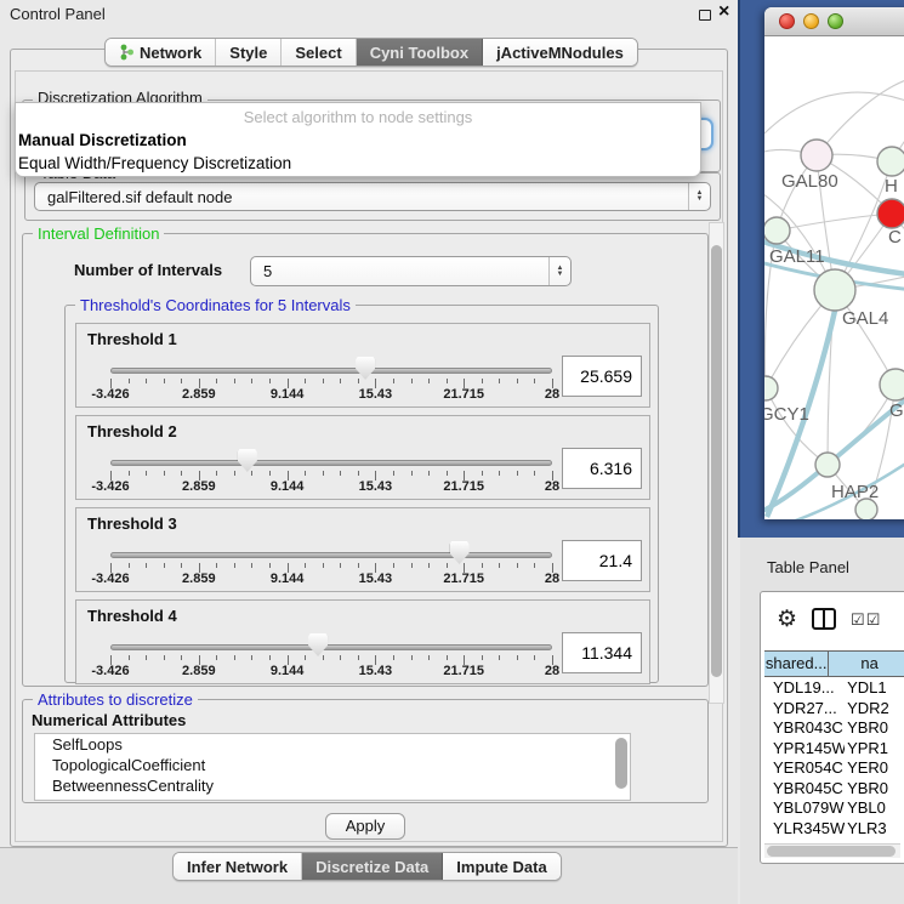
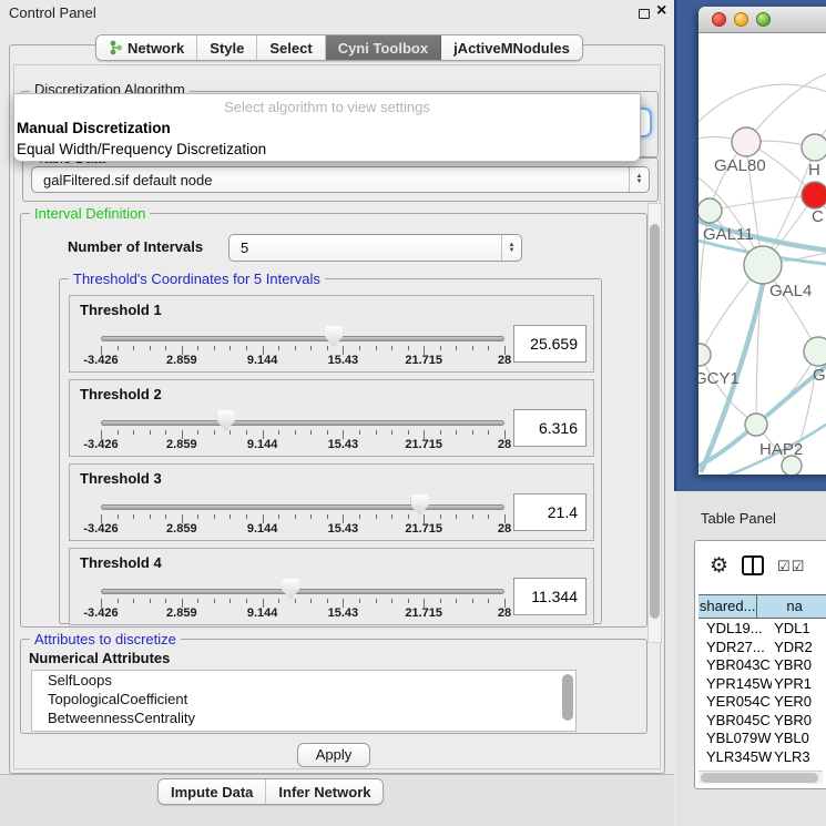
  Control Panel
  ×
  Network
  Style
  Select
  Cyni Toolbox
  jActiveMNodules
  Discretization Algorithm
- Select algorithm to node settings
+ Select algorithm to view settings
  Manual Discretization
  Equal Width/Frequency Discretization
  galFiltered.sif default node
  Interval Definition
  Number of Intervals
  5
  Threshold's Coordinates for 5 Intervals
  Threshold 1
  -3.426
  2.859
  9.144
  15.43
  21.715
  28
  25.659
  Threshold 2
  -3.426
  2.859
  9.144
  15.43
  21.715
  28
  6.316
  Threshold 3
  -3.426
  2.859
  9.144
  15.43
  21.715
  28
  21.4
  Threshold 4
  -3.426
  2.859
  9.144
  15.43
  21.715
  28
  11.344
  Attributes to discretize
  Numerical Attributes
  SelfLoops
  TopologicalCoefficient
  BetweennessCentrality
  Apply
- Infer Network
+ Impute Data
- Discretize Data
- Impute Data
+ Infer Network
  GAL80
  H
  C
  GAL11
  GAL4
  GCY1
  G
  HAP2
  Table Panel
  ⚙
  ☑☑
  shared...
  na
  YDL19...
  YDL1
  YDR27...
  YDR2
  YBR043C
  YBR0
  YPR145W
  YPR1
  YER054C
  YER0
  YBR045C
  YBR0
  YBL079W
  YBL0
  YLR345W
  YLR3
